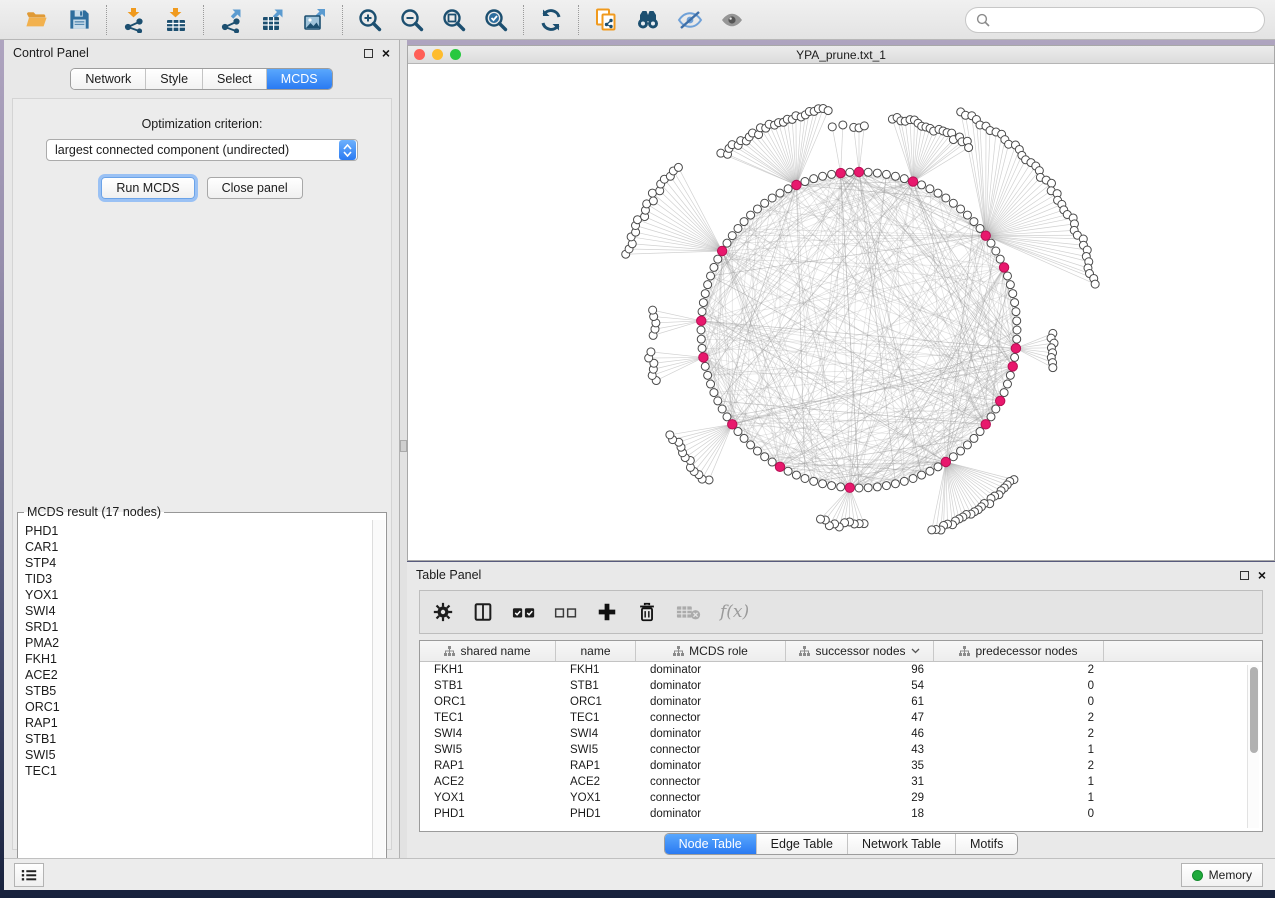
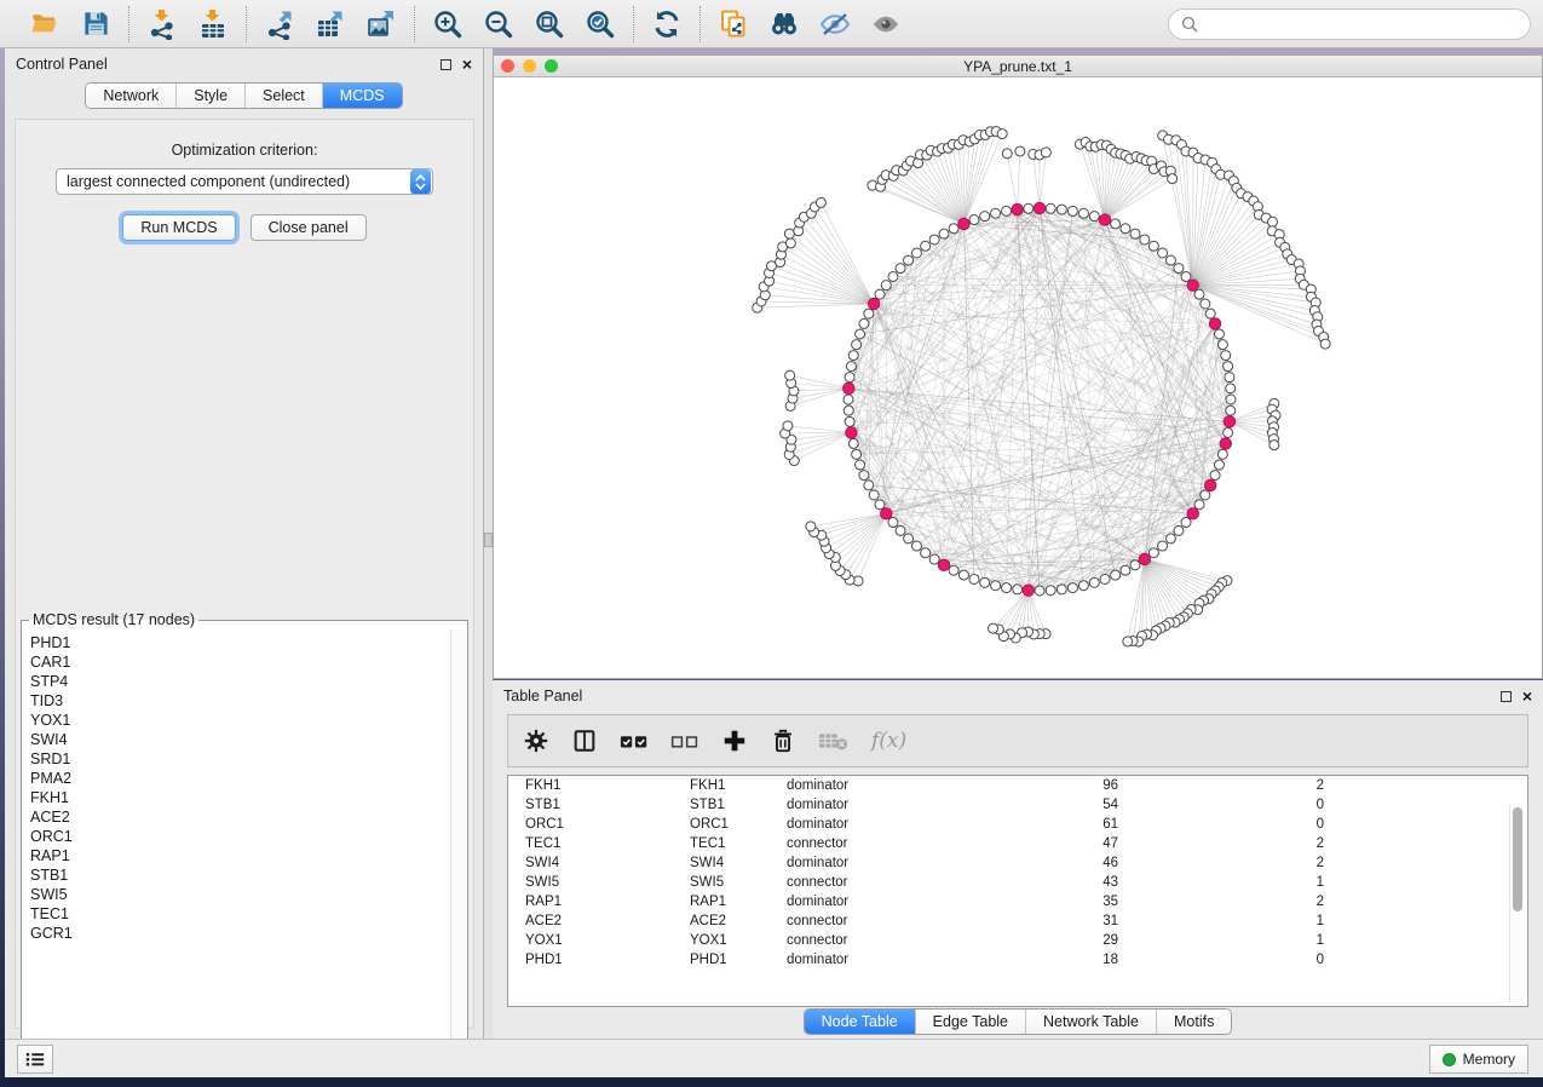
  Control Panel
  ×
  Network
  Style
  Select
  MCDS
  Optimization criterion:
  largest connected component (undirected)
  Run MCDS
  Close panel
  MCDS result (17 nodes)
  PHD1
  CAR1
  STP4
  TID3
  YOX1
  SWI4
  SRD1
  PMA2
  FKH1
  ACE2
- STB5
  ORC1
  RAP1
  STB1
  SWI5
  TEC1
+ GCR1
  YPA_prune.txt_1
  Table Panel
  ×
  f(x)
- shared name
- name
- MCDS role
- successor nodes
- predecessor nodes
  FKH1
  FKH1
  dominator
  96
  2
  STB1
  STB1
  dominator
  54
  0
  ORC1
  ORC1
  dominator
  61
  0
  TEC1
  TEC1
  connector
  47
  2
  SWI4
  SWI4
  dominator
  46
  2
  SWI5
  SWI5
  connector
  43
  1
  RAP1
  RAP1
  dominator
  35
  2
  ACE2
  ACE2
  connector
  31
  1
  YOX1
  YOX1
  connector
  29
  1
  PHD1
  PHD1
  dominator
  18
  0
  Node Table
  Edge Table
  Network Table
  Motifs
  Memory
